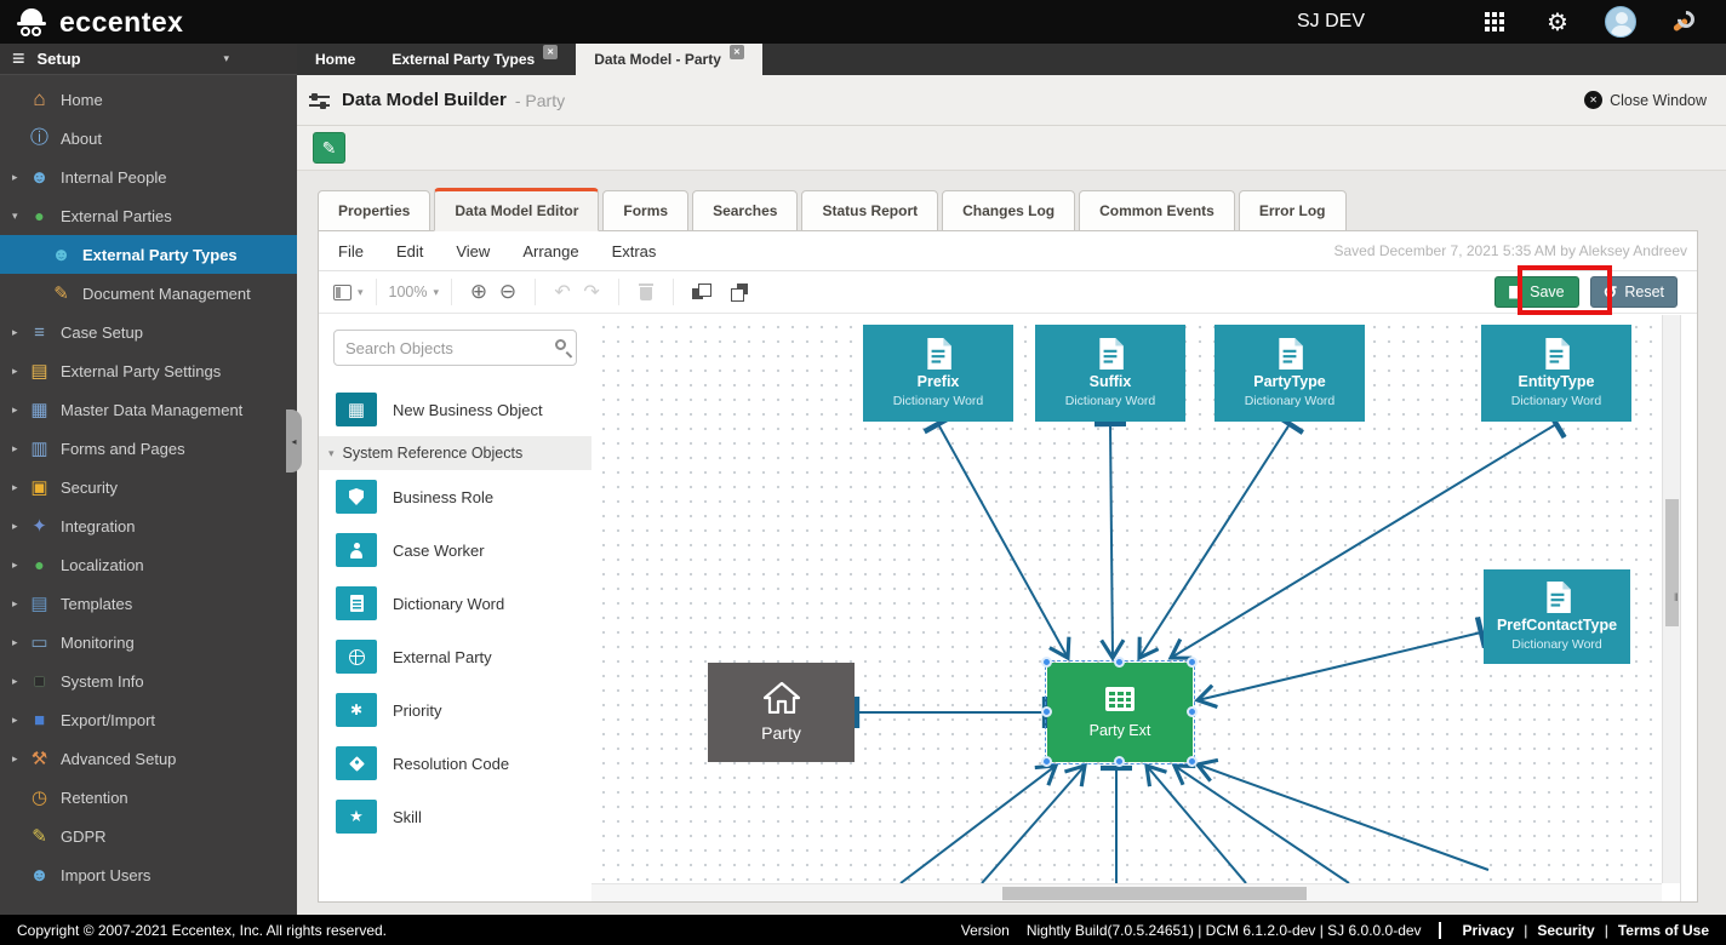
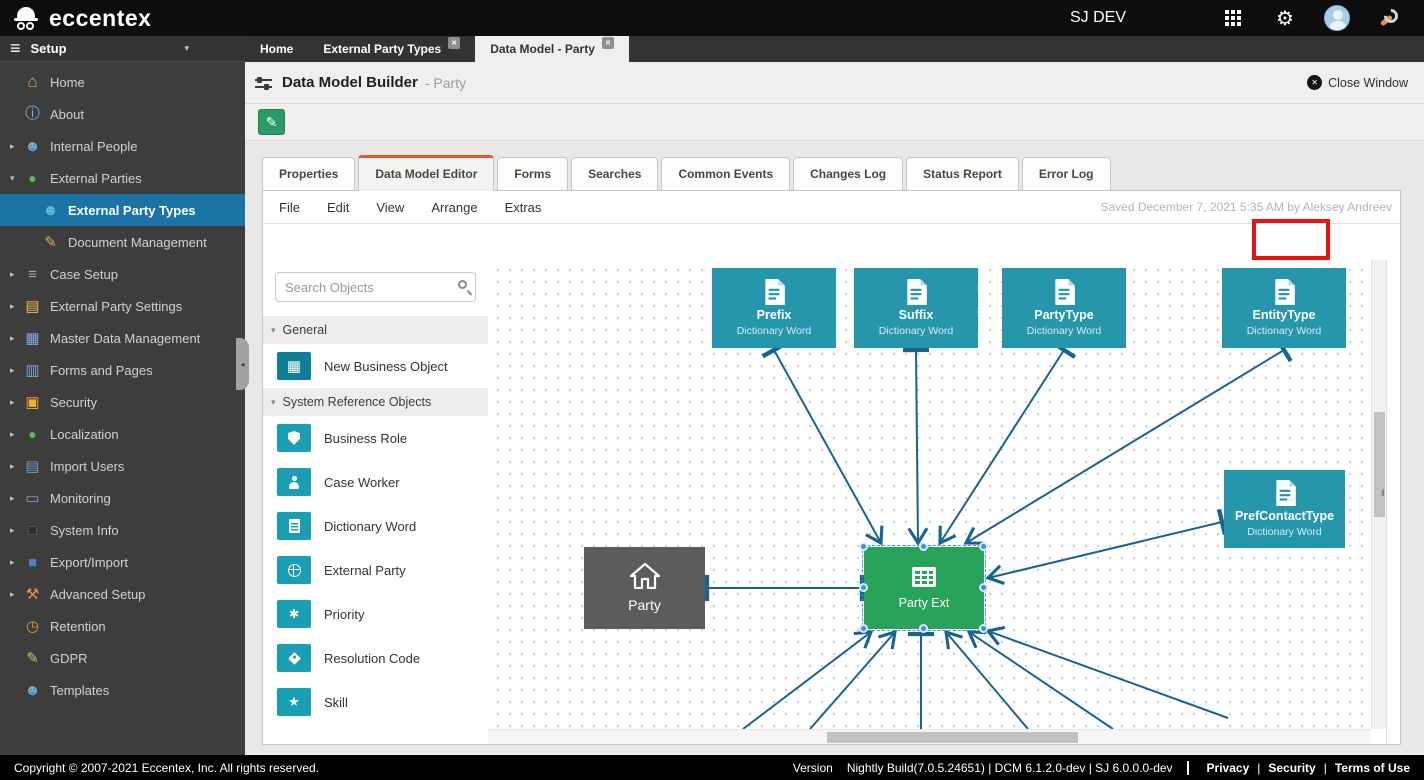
  eccentex
  SJ DEV
  Setup
  Home
  About
  Internal People
  External Parties
  External Party Types
  Document Management
  Case Setup
  External Party Settings
  Master Data Management
  Forms and Pages
  Security
- Integration
  Localization
- Templates
+ Import Users
  Monitoring
  System Info
  Export/Import
  Advanced Setup
  Retention
  GDPR
- Import Users
+ Templates
  Home
  External Party Types
  Data Model - Party
  Data Model Builder
  - Party
  Close Window
  Properties
  Data Model Editor
  Forms
  Searches
- Status Report
+ Common Events
  Changes Log
- Common Events
+ Status Report
  Error Log
  File
  Edit
  View
  Arrange
  Extras
  Saved December 7, 2021 5:35 AM by Aleksey Andreev
- 100%
- Save
- Reset
  Search Objects
+ General
  New Business Object
  System Reference Objects
  Business Role
  Case Worker
  Dictionary Word
  External Party
  Priority
  Resolution Code
  Skill
  Prefix
  Dictionary Word
  Suffix
  Dictionary Word
  PartyType
  Dictionary Word
  EntityType
  Dictionary Word
  PrefContactType
  Dictionary Word
  Party
  Party Ext
  Copyright © 2007-2021 Eccentex, Inc. All rights reserved.
  Version
  Nightly Build(7.0.5.24651) | DCM 6.1.2.0-dev | SJ 6.0.0.0-dev
  Privacy
  |
  Security
  |
  Terms of Use
